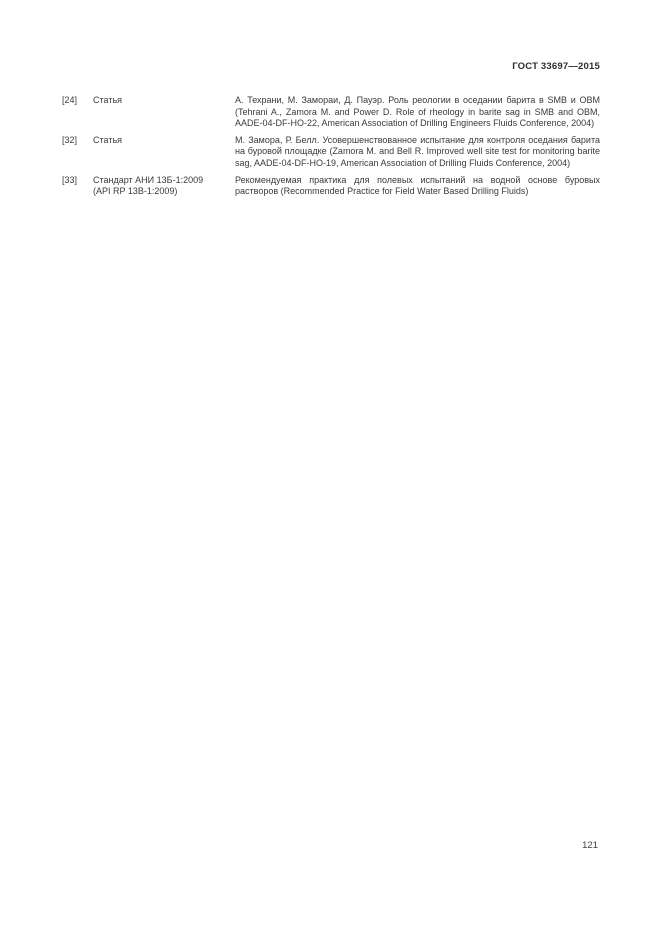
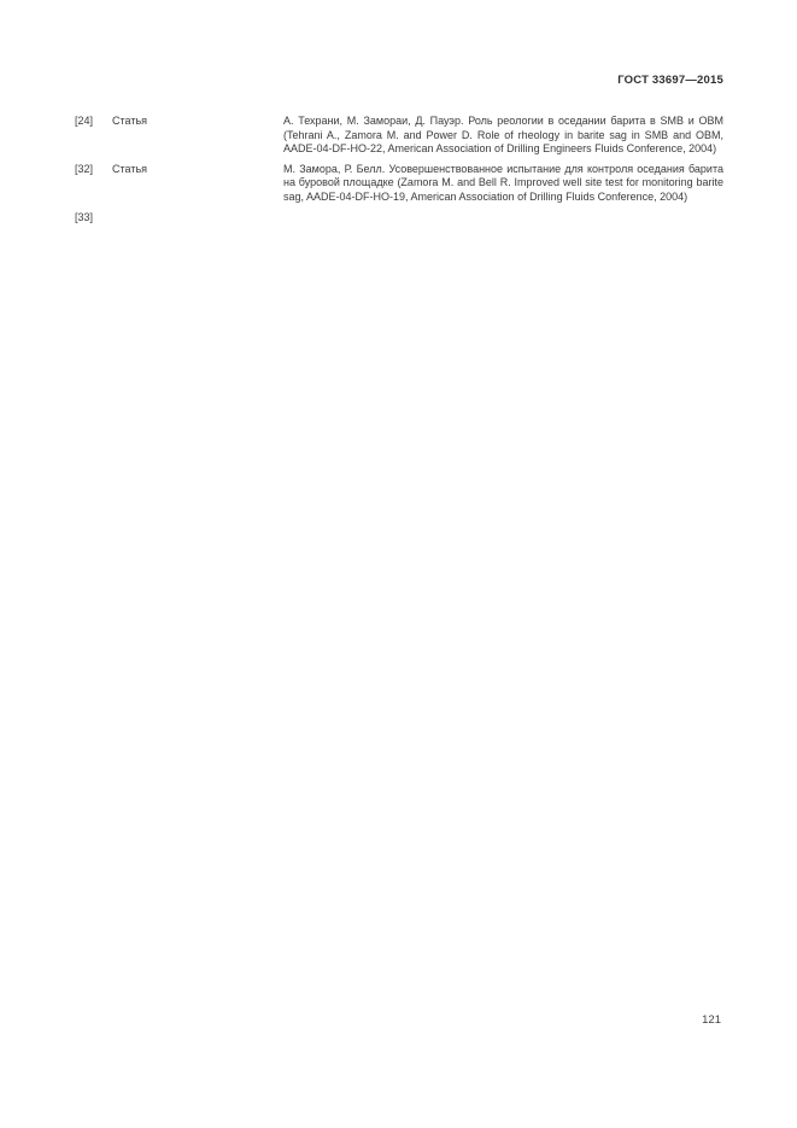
  ГОСТ 33697—2015
  [24]
  Статья
  А. Техрани, М. Замораи, Д. Пауэр. Роль реологии в оседании барита в SMB и OBM (Tehrani A., Zamora M. and Power D. Role of rheology in barite sag in SMB and OBM, AADE-04-DF-HO-22, American Association of Drilling Engineers Fluids Conference, 2004)
  [32]
  Статья
  М. Замора, Р. Белл. Усовершенствованное испытание для контроля оседания барита на буровой площадке (Zamora M. and Bell R. Improved well site test for monitoring barite sag, AADE-04-DF-HO-19, American Association of Drilling Fluids Conference, 2004)
  [33]
- Стандарт АНИ 13Б-1:2009
- (API RP 13B-1:2009)
- Рекомендуемая практика для полевых испытаний на водной основе буровых растворов (Recommended Practice for Field Water Based Drilling Fluids)
  121
